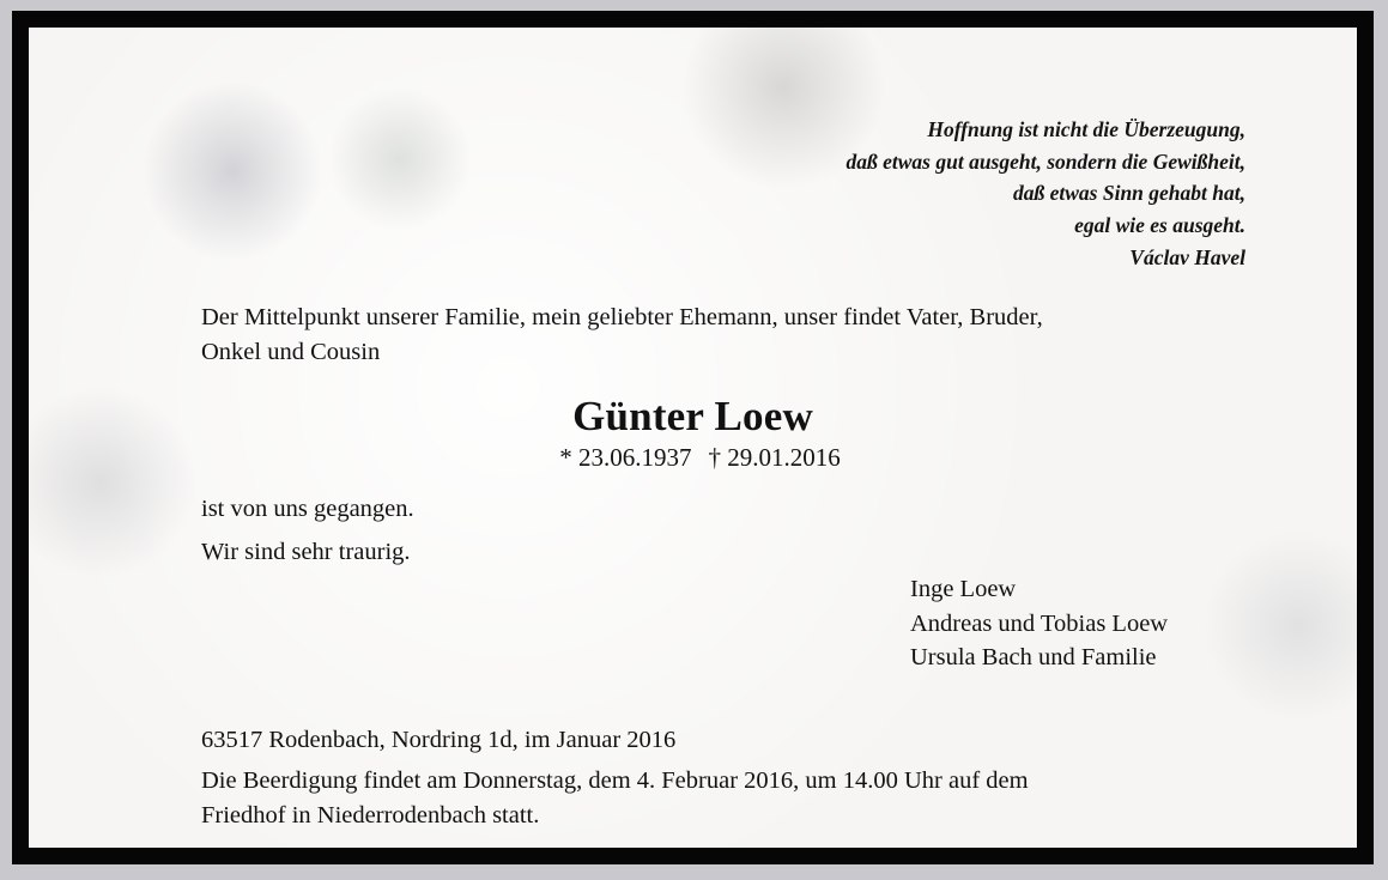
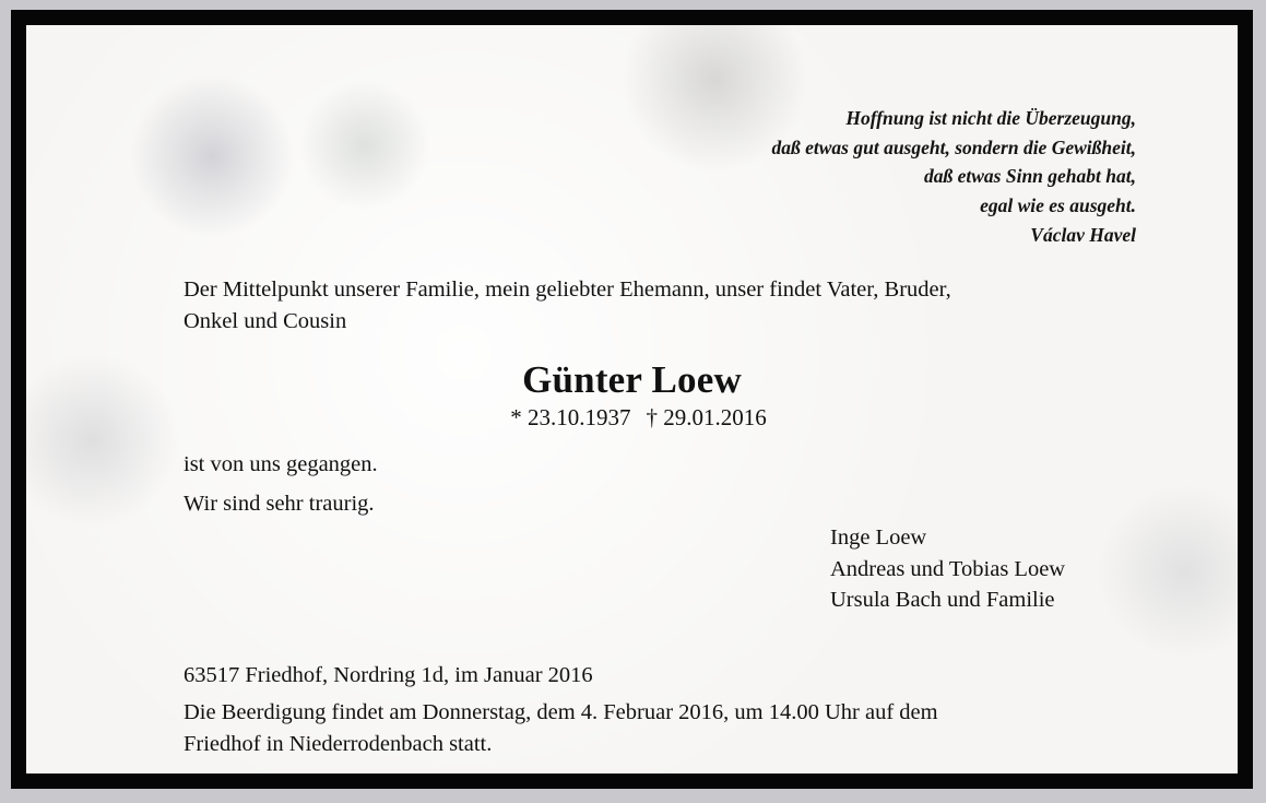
  Hoffnung ist nicht die Überzeugung,
  daß etwas gut ausgeht, sondern die Gewißheit,
  daß etwas Sinn gehabt hat,
  egal wie es ausgeht.
  Václav Havel
  Der Mittelpunkt unserer Familie, mein geliebter Ehemann, unser findet Vater, Bruder,
  Onkel und Cousin
  Günter Loew
- * 23.06.1937 † 29.01.2016
+ * 23.10.1937 † 29.01.2016
  ist von uns gegangen.
  Wir sind sehr traurig.
  Inge Loew
  Andreas und Tobias Loew
  Ursula Bach und Familie
- 63517 Rodenbach, Nordring 1d, im Januar 2016
+ 63517 Friedhof, Nordring 1d, im Januar 2016
  Die Beerdigung findet am Donnerstag, dem 4. Februar 2016, um 14.00 Uhr auf dem
  Friedhof in Niederrodenbach statt.
